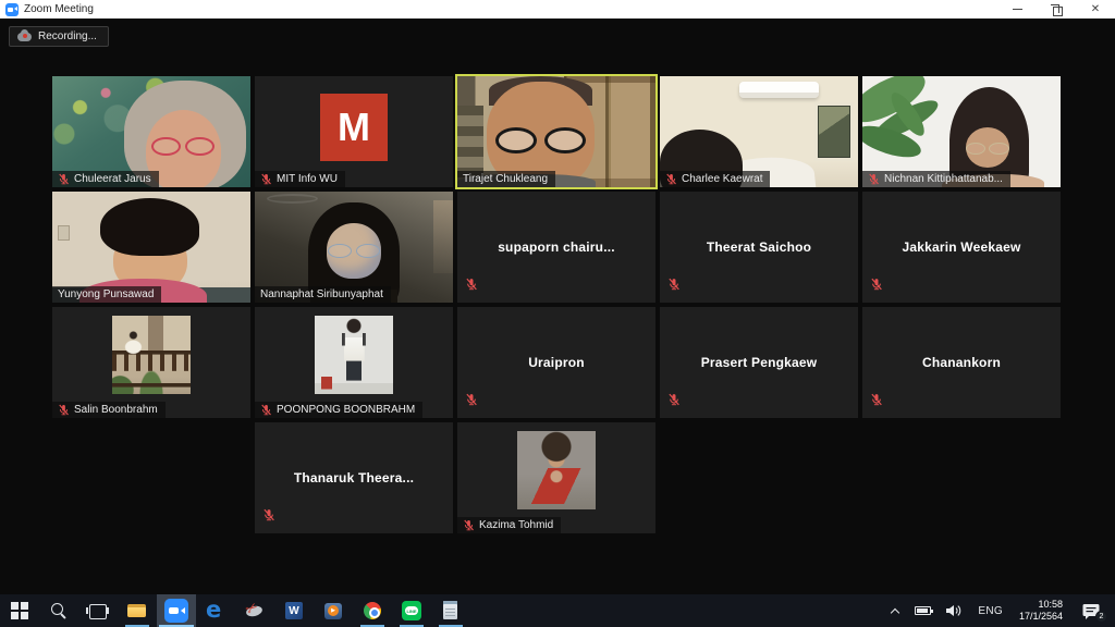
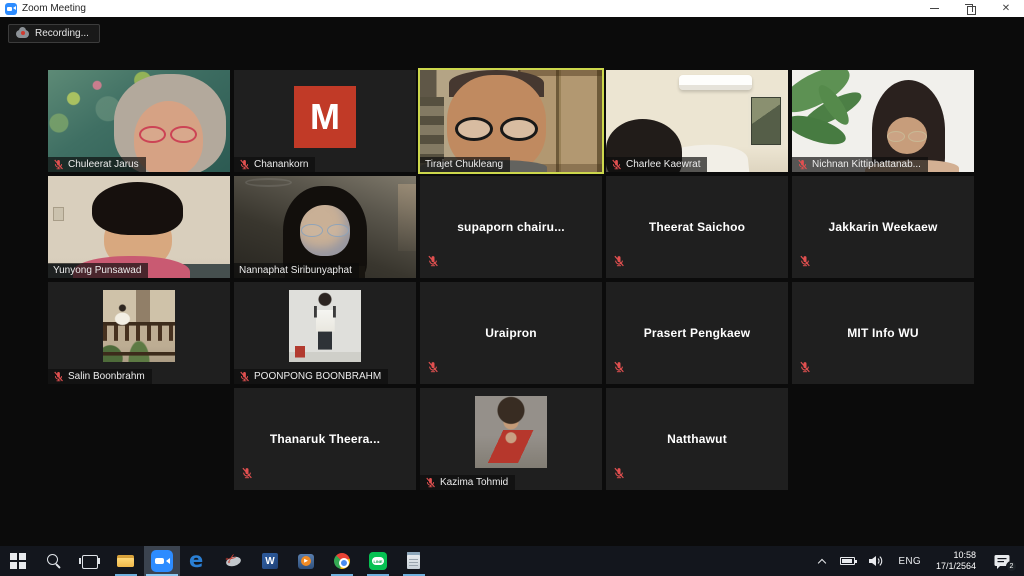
  Zoom Meeting
  Recording...
  Chuleerat Jarus
  M
- MIT Info WU
+ Chanankorn
  Tirajet Chukleang
  Charlee Kaewrat
  Nichnan Kittiphattanab...
  Yunyong Punsawad
  Nannaphat Siribunyaphat
  supaporn chairu...
  Theerat Saichoo
  Jakkarin Weekaew
  Salin Boonbrahm
  POONPONG BOONBRAHM
  Uraipron
  Prasert Pengkaew
- Chanankorn
+ MIT Info WU
  Thanaruk Theera...
  Kazima Tohmid
+ Natthawut
  ENG
  10:58
  17/1/2564
